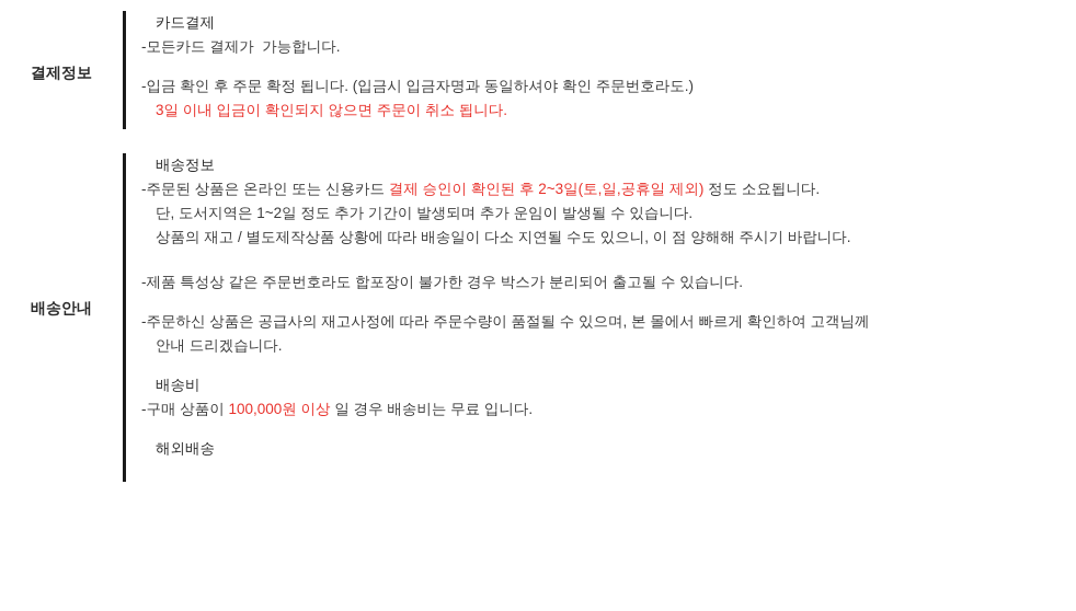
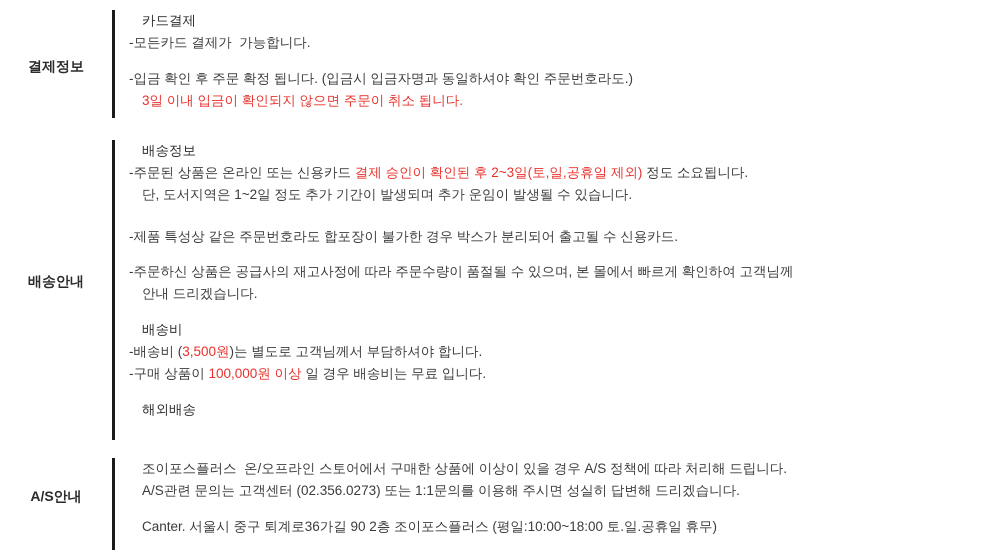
  결제정보
  카드결제
  -모든카드 결제가 가능합니다.
  -입금 확인 후 주문 확정 됩니다. (입금시 입금자명과 동일하셔야 확인 주문번호라도.)
  3일 이내 입금이 확인되지 않으면 주문이 취소 됩니다.
  배송안내
  배송정보
  -주문된 상품은 온라인 또는 신용카드 결제 승인이 확인된 후 2~3일(토,일,공휴일 제외) 정도 소요됩니다.
  단, 도서지역은 1~2일 정도 추가 기간이 발생되며 추가 운임이 발생될 수 있습니다.
- 상품의 재고 / 별도제작상품 상황에 따라 배송일이 다소 지연될 수도 있으니, 이 점 양해해 주시기 바랍니다.
- -제품 특성상 같은 주문번호라도 합포장이 불가한 경우 박스가 분리되어 출고될 수 있습니다.
+ -제품 특성상 같은 주문번호라도 합포장이 불가한 경우 박스가 분리되어 출고될 수 신용카드.
  -주문하신 상품은 공급사의 재고사정에 따라 주문수량이 품절될 수 있으며, 본 몰에서 빠르게 확인하여 고객님께
  안내 드리겠습니다.
  배송비
+ -배송비 (3,500원)는 별도로 고객님께서 부담하셔야 합니다.
  -구매 상품이 100,000원 이상 일 경우 배송비는 무료 입니다.
  해외배송
+ A/S안내
+ 조이포스플러스 온/오프라인 스토어에서 구매한 상품에 이상이 있을 경우 A/S 정책에 따라 처리해 드립니다.
+ A/S관련 문의는 고객센터 (02.356.0273) 또는 1:1문의를 이용해 주시면 성실히 답변해 드리겠습니다.
+ Canter. 서울시 중구 퇴계로36가길 90 2층 조이포스플러스 (평일:10:00~18:00 토.일.공휴일 휴무)
